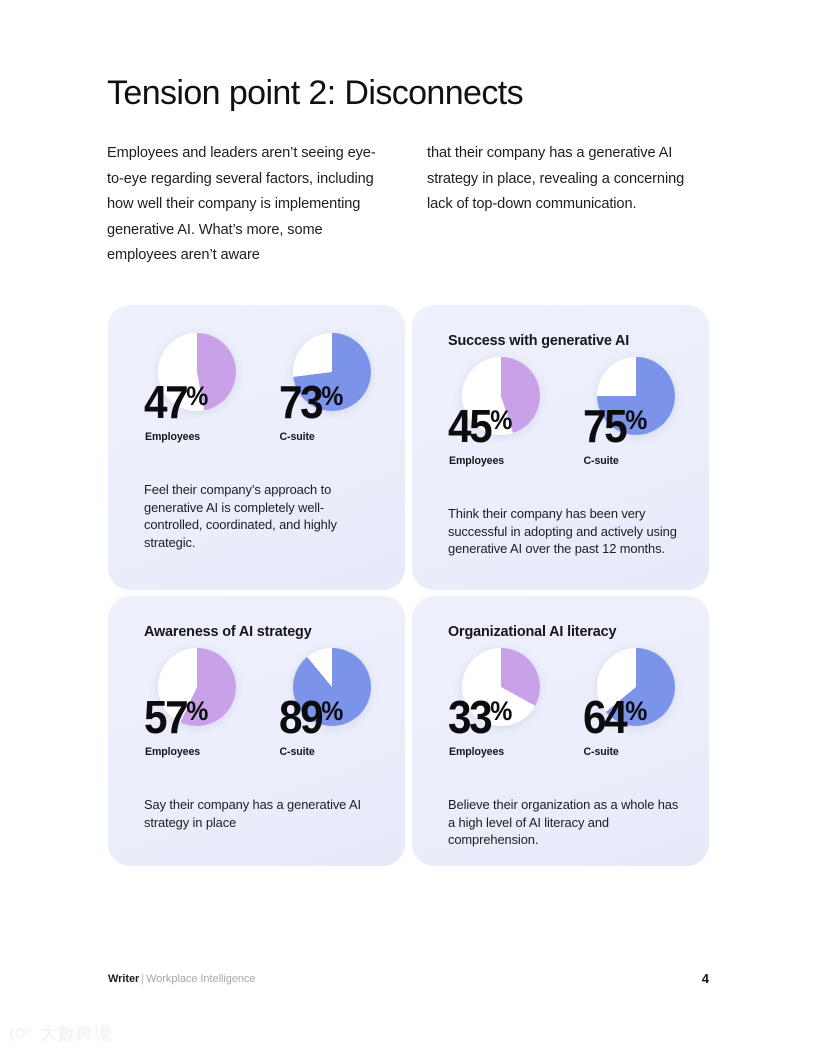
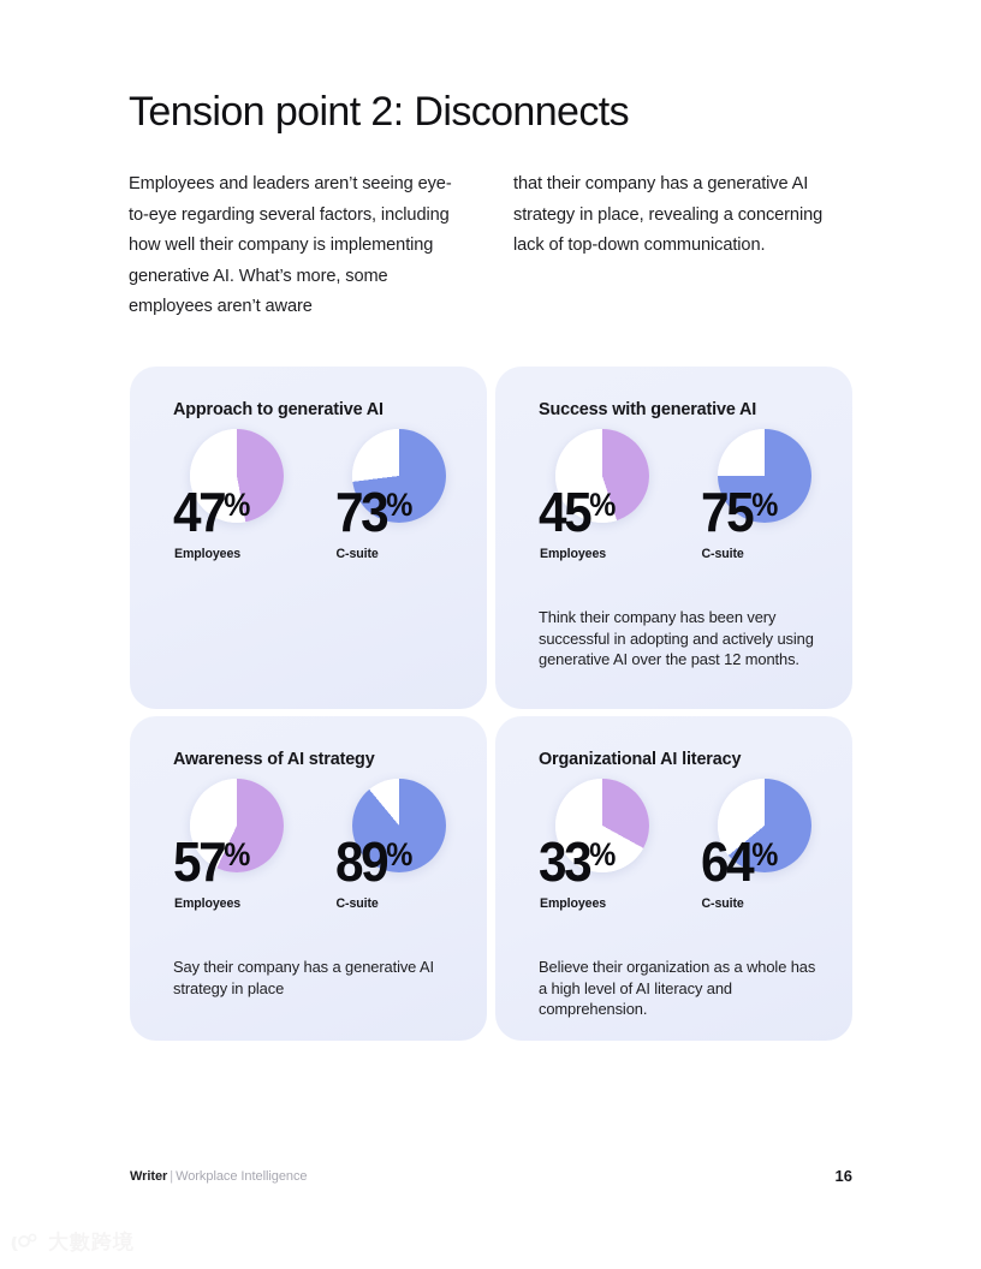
  Tension point 2: Disconnects
  Employees and leaders aren’t seeing eye-to-eye regarding several factors, including how well their company is implementing generative AI. What’s more, some employees aren’t aware
  that their company has a generative AI strategy in place, revealing a concerning lack of top-down communication.
+ Approach to generative AI
  47%
  Employees
  73%
  C-suite
- Feel their company’s approach to generative AI is completely well-controlled, coordinated, and highly strategic.
  Success with generative AI
  45%
  Employees
  75%
  C-suite
  Think their company has been very successful in adopting and actively using generative AI over the past 12 months.
  Awareness of AI strategy
  57%
  Employees
  89%
  C-suite
  Say their company has a generative AI strategy in place
  Organizational AI literacy
  33%
  Employees
  64%
  C-suite
  Believe their organization as a whole has a high level of AI literacy and comprehension.
  Writer | Workplace Intelligence
- 4
+ 16
